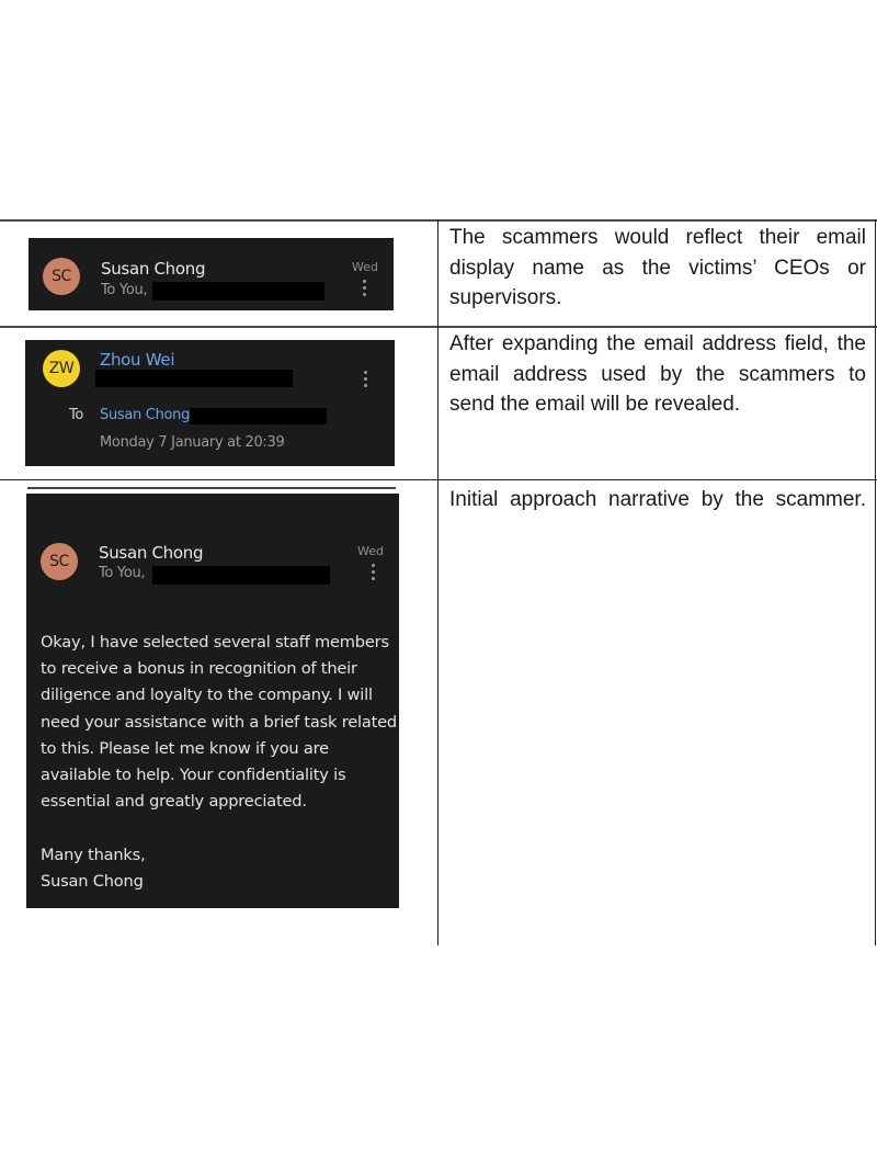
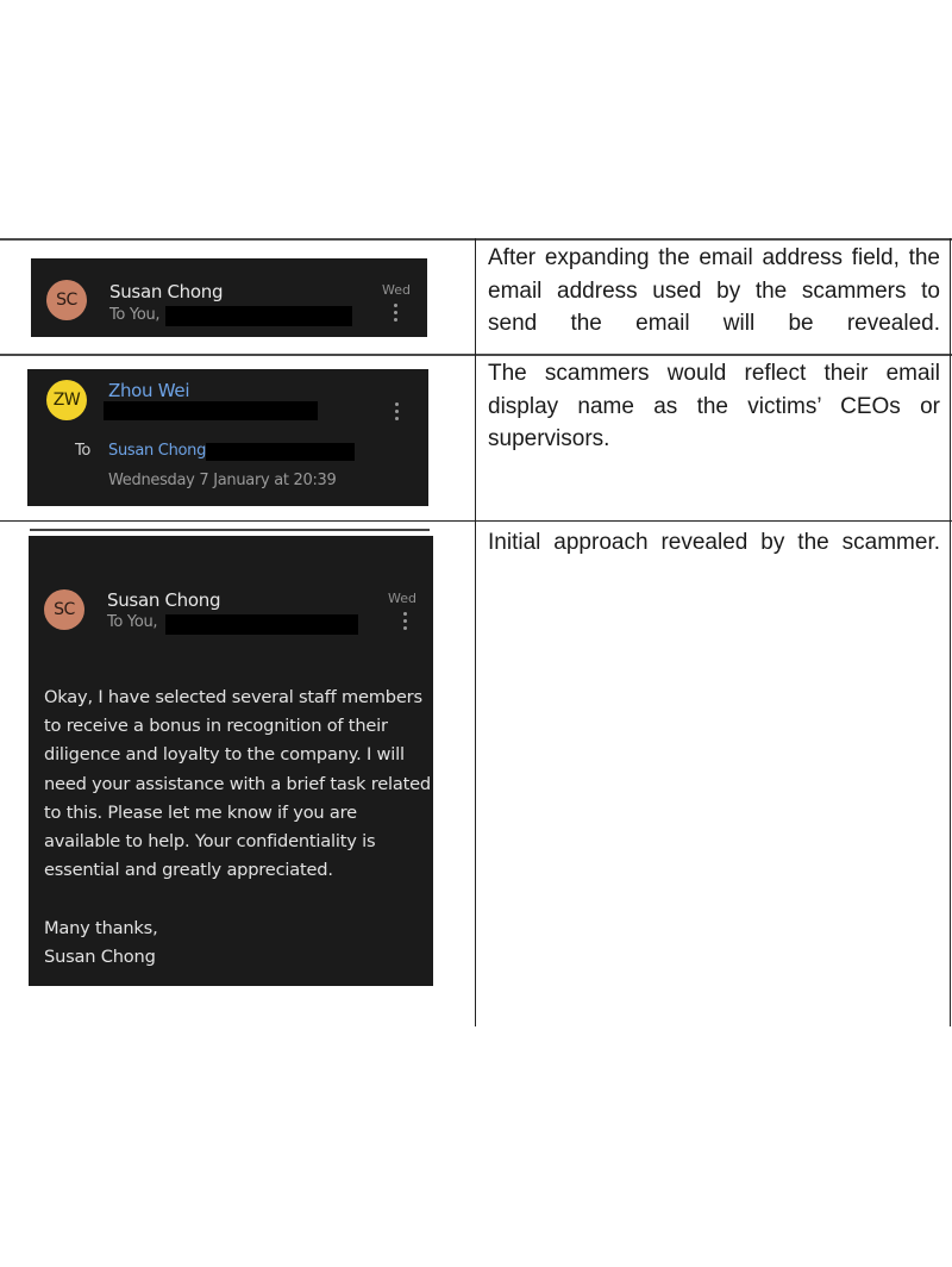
  SC
  Susan Chong
  To You,
  Wed
- The scammers would reflect their email display name as the victims’ CEOs or supervisors.
+ After expanding the email address field, the email address used by the scammers to send the email will be revealed.
  ZW
  Zhou Wei
  To
  Susan Chong
- Monday 7 January at 20:39
+ Wednesday 7 January at 20:39
- After expanding the email address field, the email address used by the scammers to send the email will be revealed.
+ The scammers would reflect their email display name as the victims’ CEOs or supervisors.
  SC
  Susan Chong
  To You,
  Wed
  Okay, I have selected several staff members
  to receive a bonus in recognition of their
  diligence and loyalty to the company. I will
  need your assistance with a brief task related
  to this. Please let me know if you are
  available to help. Your confidentiality is
  essential and greatly appreciated.
  Many thanks,
  Susan Chong
- Initial approach narrative by the scammer.
+ Initial approach revealed by the scammer.
